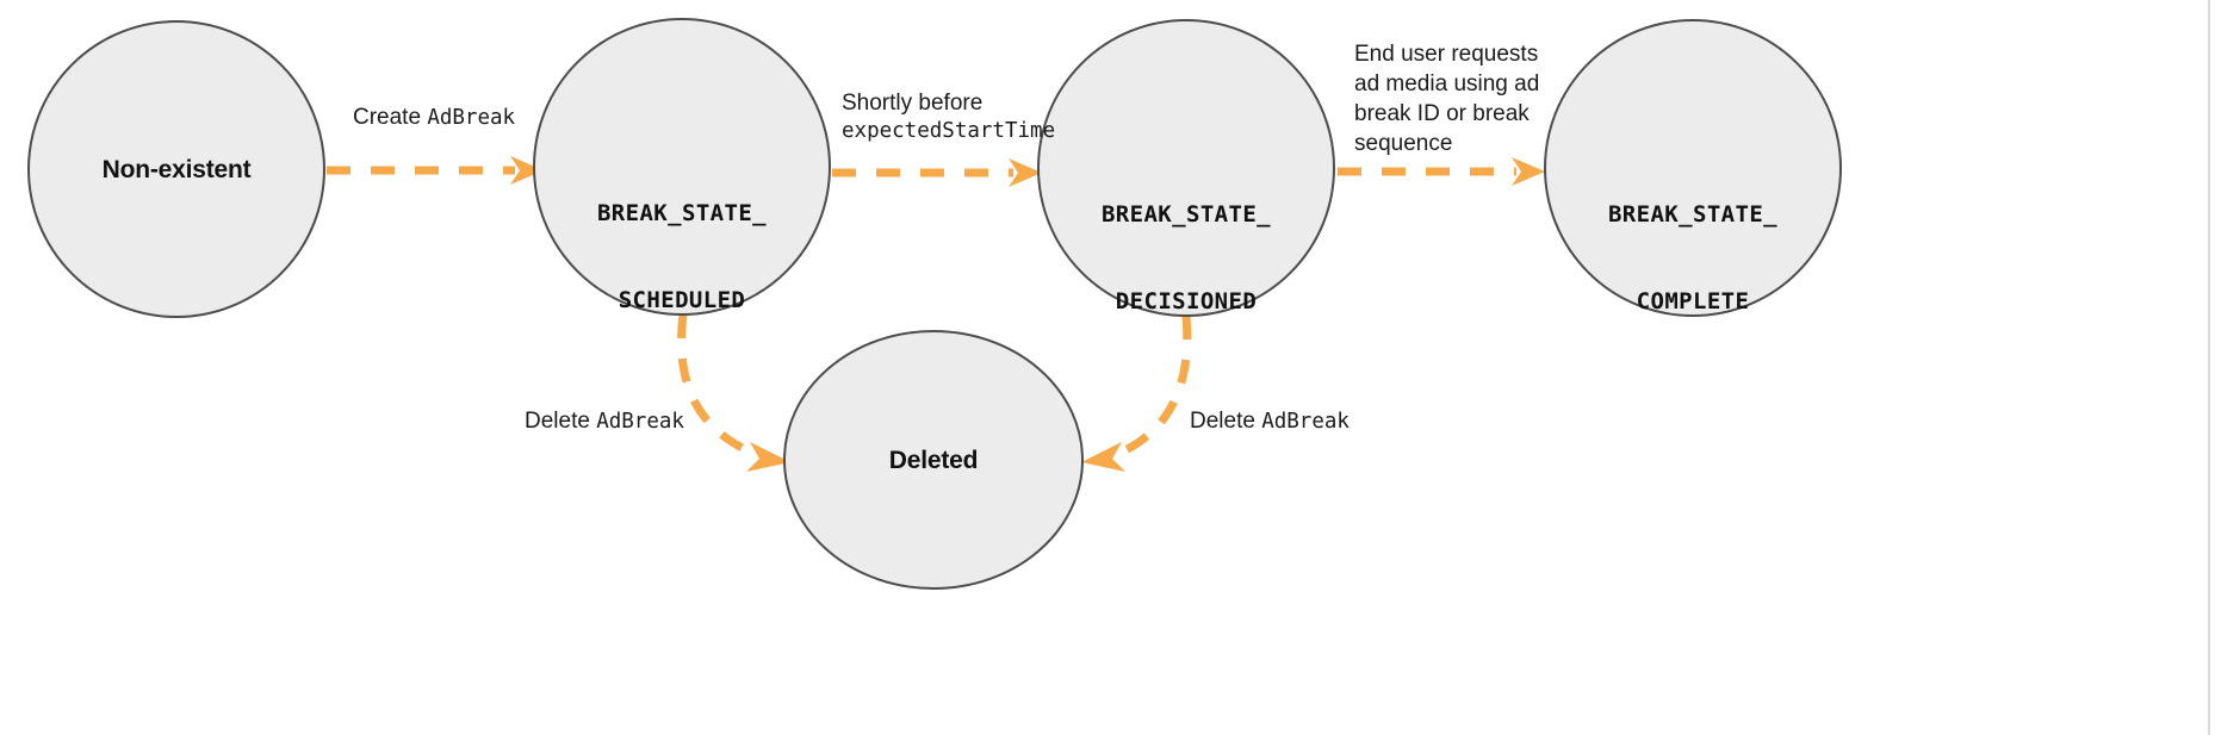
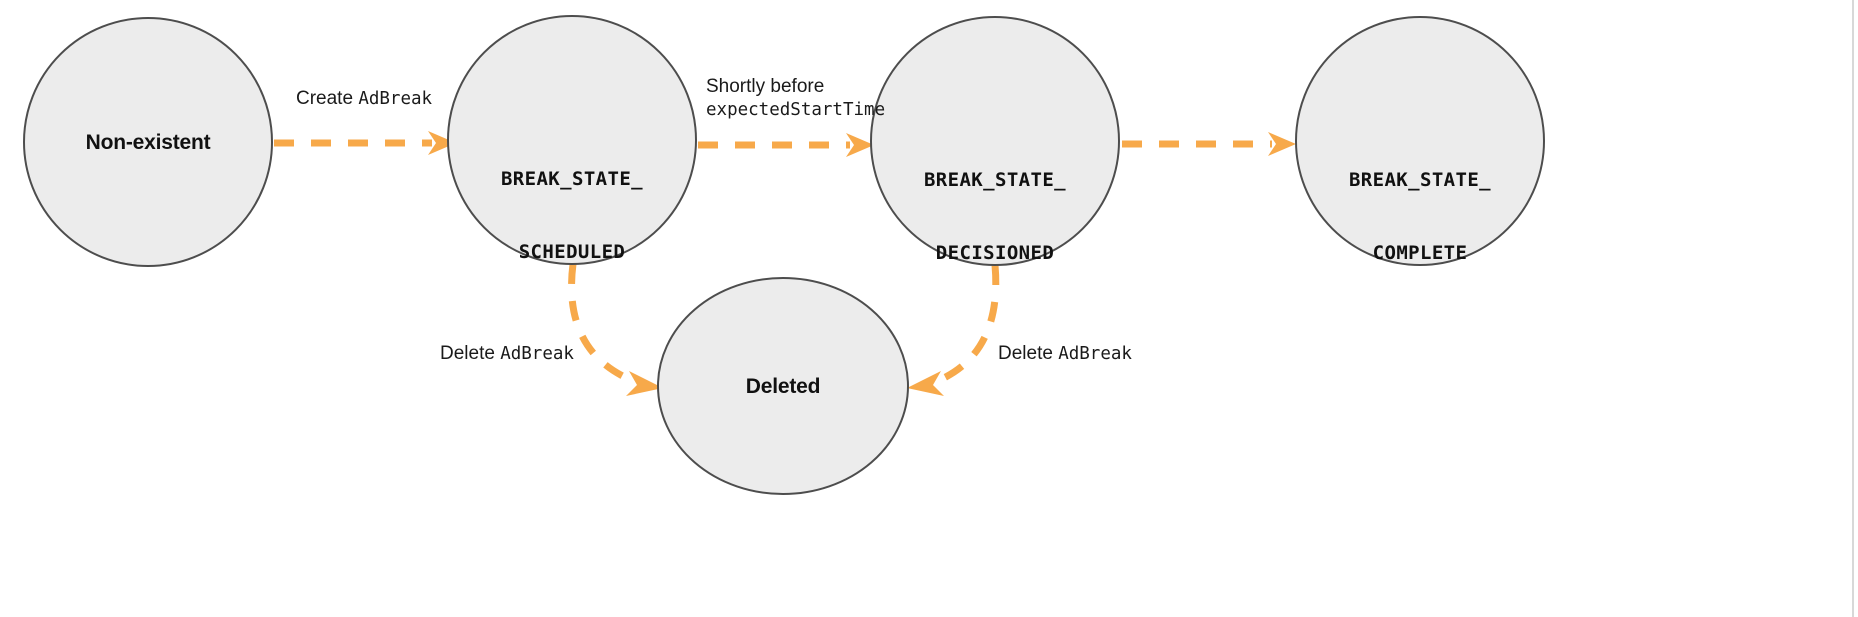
  Non-existent
  BREAK_STATE_
  SCHEDULED
  BREAK_STATE_
  DECISIONED
  BREAK_STATE_
  COMPLETE
  Deleted
  Create AdBreak
  Shortly before
  expectedStartTime
- End user requests ad media using ad break ID or break sequence
  Delete AdBreak
  Delete AdBreak
